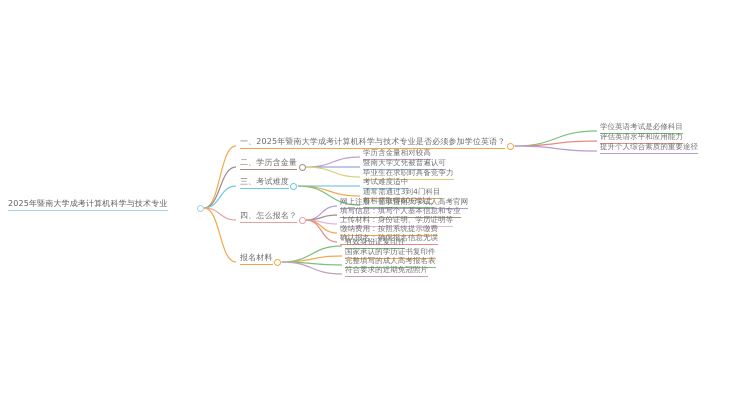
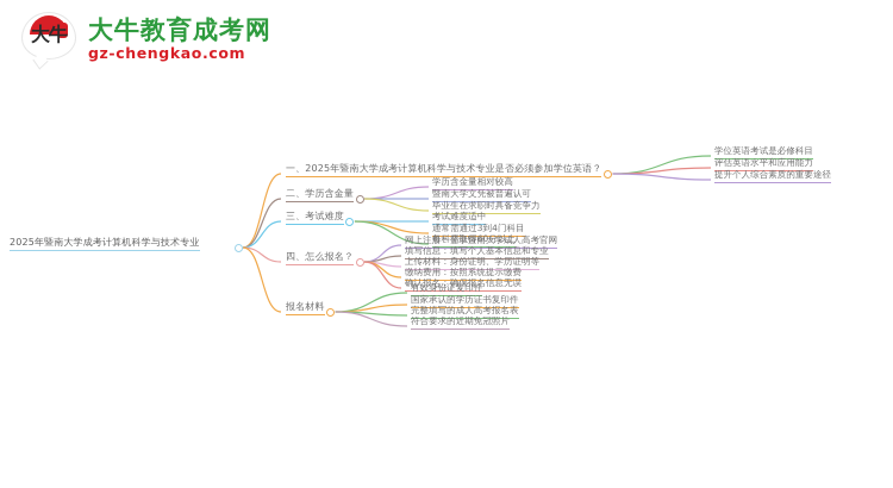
+ 大牛
+ 大牛教育成考网
+ gz-chengkao.com
  2025年暨南大学成考计算机科学与技术专业
  一、2025年暨南大学成考计算机科学与技术专业是否必须参加学位英语？
  学位英语考试是必修科目
  评估英语水平和应用能力
  提升个人综合素质的重要途径
  二、学历含金量
  学历含金量相对较高
  暨南大学文凭被普遍认可
  毕业生在求职时具备竞争力
  三、考试难度
  考试难度适中
  通常需通过3到4门科目
  每科需取得60分以上
  四、怎么报名？
  网上注册：登录暨南大学成人高考官网
  填写信息：填写个人基本信息和专业
  上传材料：身份证明、学历证明等
  缴纳费用：按照系统提示缴费
  确认报名：确保报名信息无误
  报名材料
  有效身份证复印件
  国家承认的学历证书复印件
  完整填写的成人高考报名表
  符合要求的近期免冠照片
